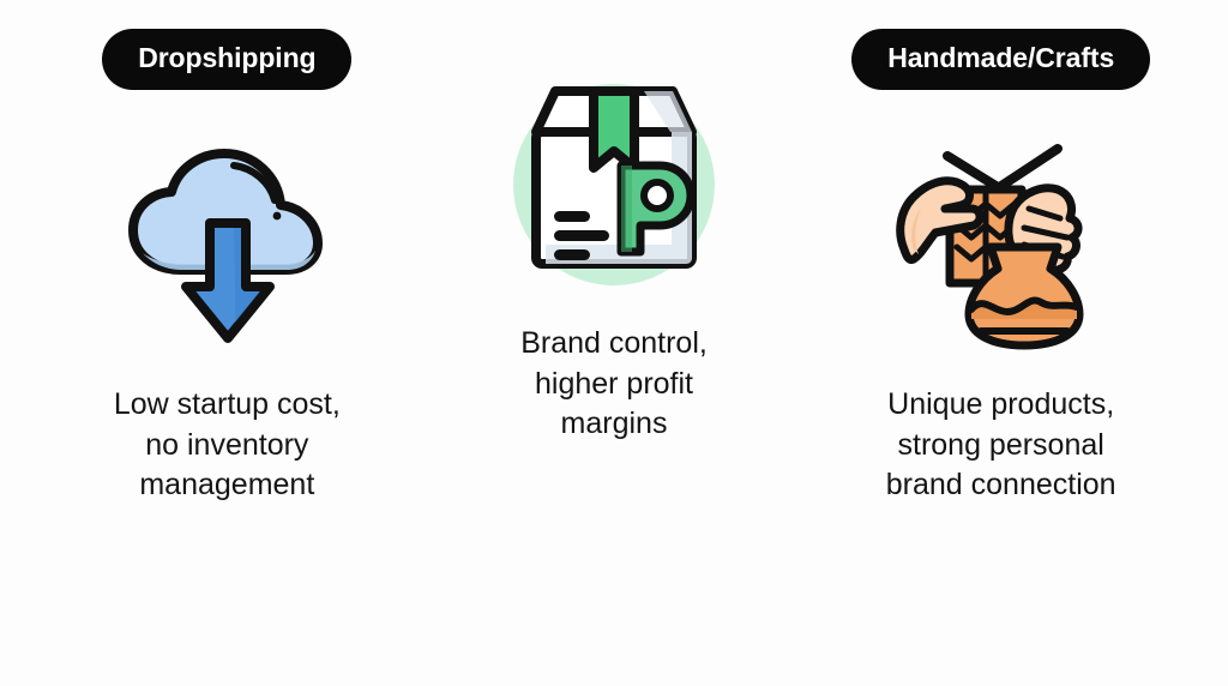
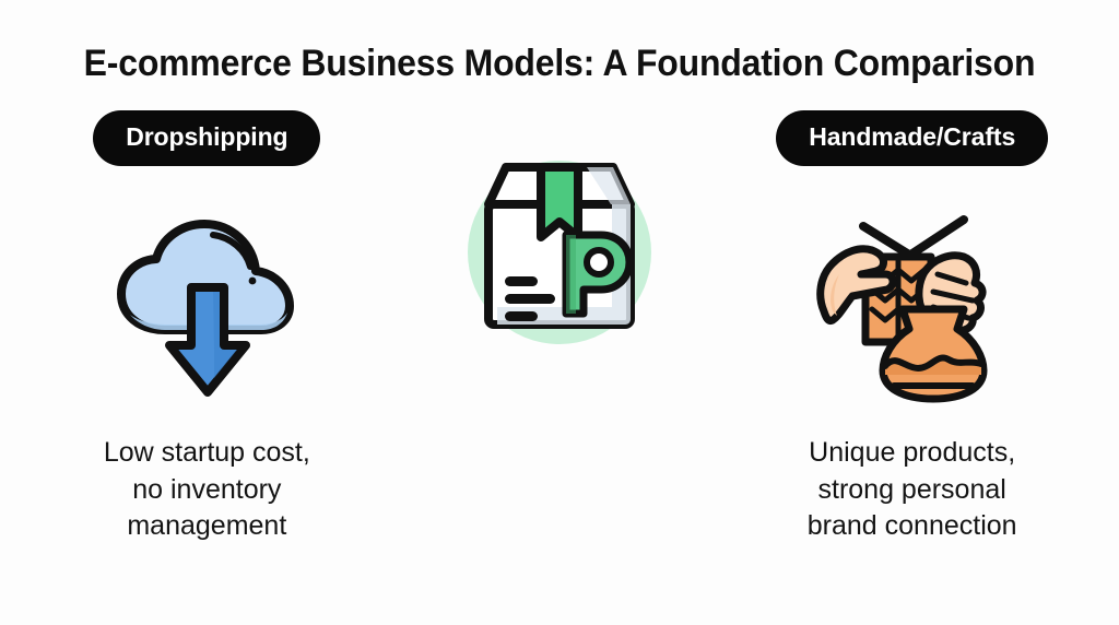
+ E-commerce Business Models: A Foundation Comparison
  Dropshipping
  Low startup cost,
  no inventory
  management
- Brand control,
- higher profit
- margins
  Handmade/Crafts
  Unique products,
  strong personal
  brand connection
